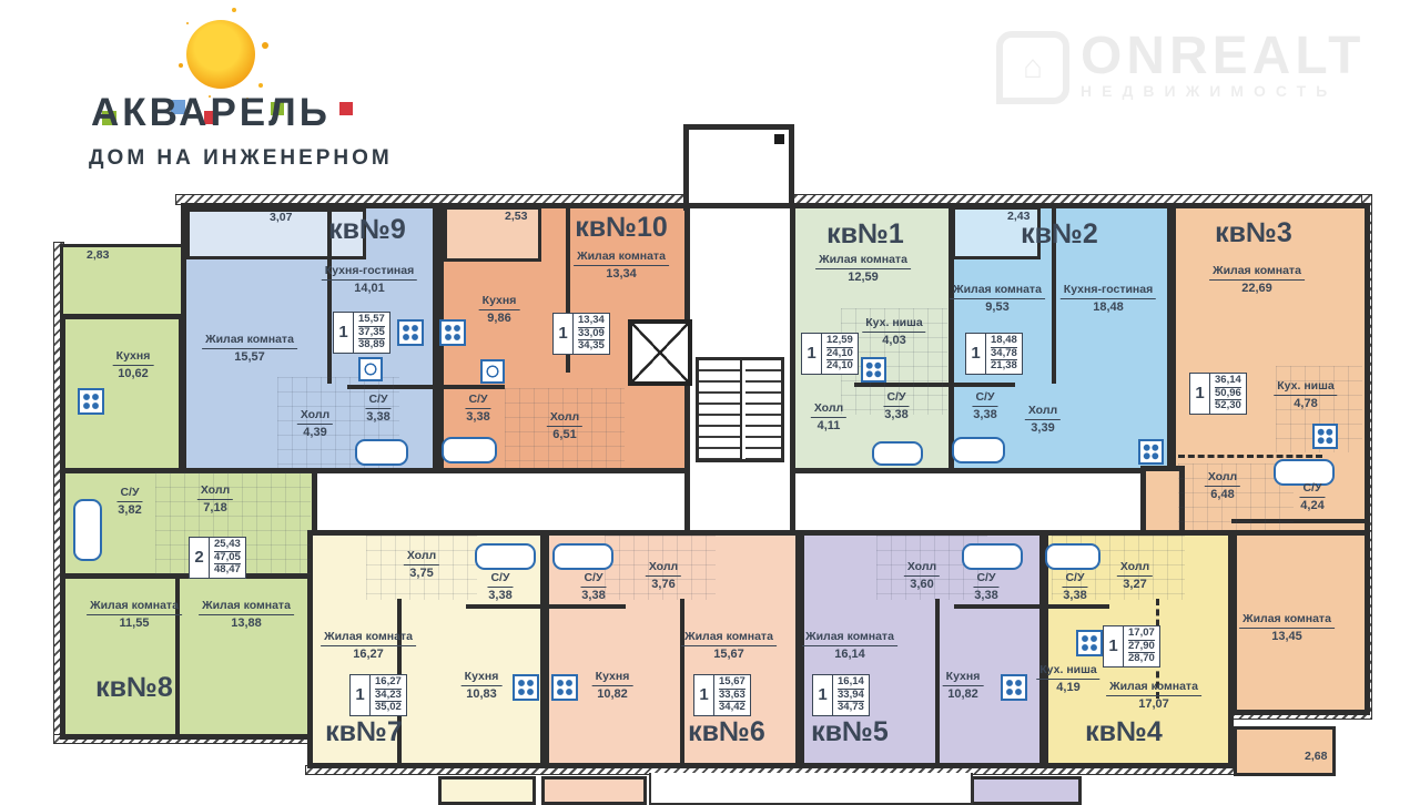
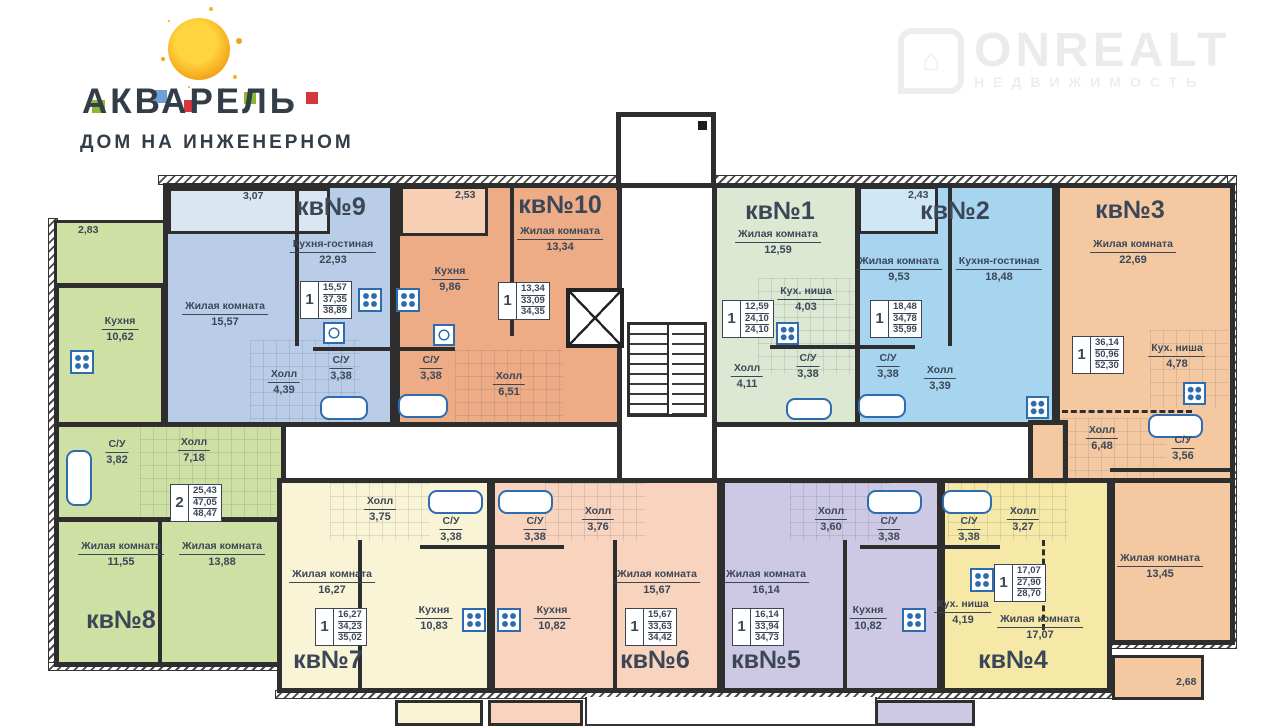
  АКВАРЕЛЬ
  ДОМ НА ИНЖЕНЕРНОМ
  2,83
  3,07
  2,53
  2,43
  2,68
  кв№9
  Кухня-гостиная
- 14,01
+ 22,93
  Жилая комната
  15,57
  Холл
  4,39
  С/У
  3,38
  1
  15,57
  37,35
  38,89
  кв№10
  Жилая комната
  13,34
  Кухня
  9,86
  С/У
  3,38
  Холл
  6,51
  1
  13,34
  33,09
  34,35
  кв№1
  Жилая комната
  12,59
  Кух. ниша
  4,03
  Холл
  4,11
  С/У
  3,38
  1
  12,59
  24,10
  24,10
  кв№2
  Жилая комната
  9,53
  Кухня-гостиная
  18,48
  С/У
  3,38
  Холл
  3,39
  1
  18,48
  34,78
- 21,38
+ 35,99
  кв№3
  Жилая комната
  22,69
  Кух. ниша
  4,78
  Холл
  6,48
  С/У
- 4,24
+ 3,56
  Жилая комната
  13,45
  1
  36,14
  50,96
  52,30
  кв№8
  Кухня
  10,62
  С/У
  3,82
  Холл
  7,18
  Жилая комната
  11,55
  Жилая комната
  13,88
  2
  25,43
  47,05
  48,47
  кв№7
  Холл
  3,75
  С/У
  3,38
  Жилая комната
  16,27
  Кухня
  10,83
  1
  16,27
  34,23
  35,02
  кв№6
  Холл
  3,76
  С/У
  3,38
  Жилая комната
  15,67
  Кухня
  10,82
  1
  15,67
  33,63
  34,42
  кв№5
  Холл
  3,60
  С/У
  3,38
  Жилая комната
  16,14
  Кухня
  10,82
  1
  16,14
  33,94
  34,73
  кв№4
  Холл
  3,27
  С/У
  3,38
  Кух. ниша
  4,19
  Жилая комната
  17,07
  1
  17,07
  27,90
  28,70
